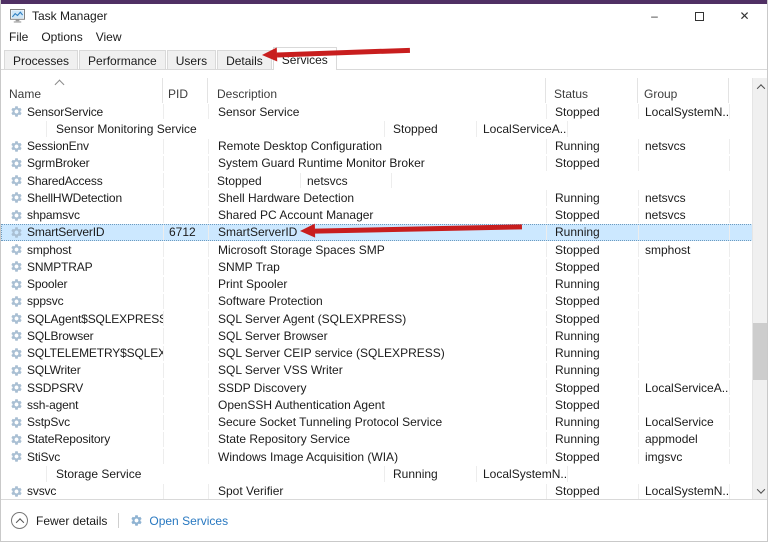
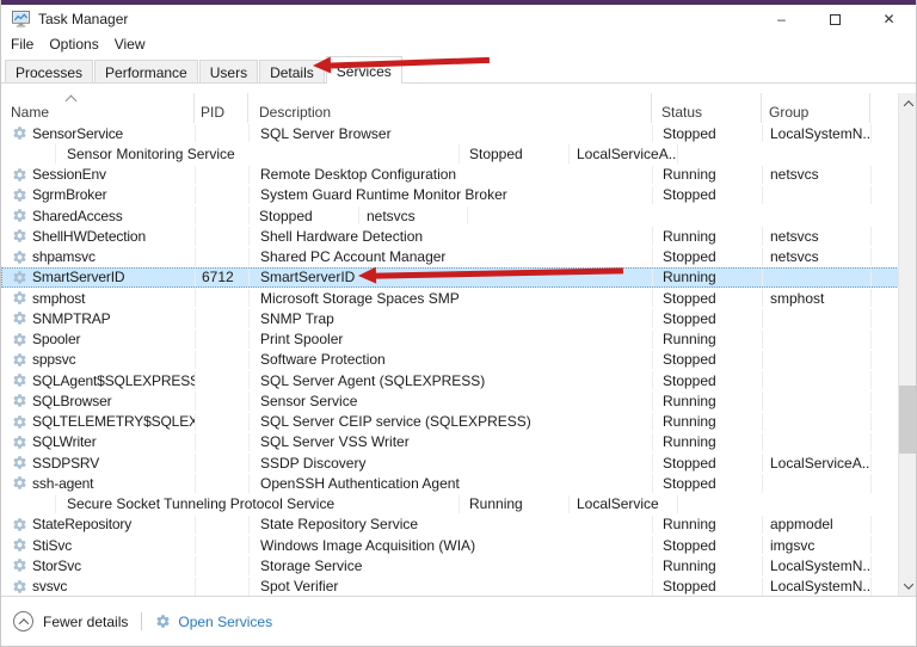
  Task Manager
  –
  ✕
  File
  Options
  View
  Processes
  Performance
  Users
  Details
  Services
  Name
  PID
  Description
  Status
  Group
  SensorService
- Sensor Service
+ SQL Server Browser
  Stopped
  LocalSystemN..
  Sensor Monitoring Service
  Stopped
  LocalServiceA..
  SessionEnv
  Remote Desktop Configuration
  Running
  netsvcs
  SgrmBroker
  System Guard Runtime Monitor Broker
  Stopped
  SharedAccess
  Stopped
  netsvcs
  ShellHWDetection
  Shell Hardware Detection
  Running
  netsvcs
  shpamsvc
  Shared PC Account Manager
  Stopped
  netsvcs
  SmartServerID
  6712
  SmartServerID
  Running
  smphost
  Microsoft Storage Spaces SMP
  Stopped
  smphost
  SNMPTRAP
  SNMP Trap
  Stopped
  Spooler
  Print Spooler
  Running
  sppsvc
  Software Protection
  Stopped
  SQLAgent$SQLEXPRESS
  SQL Server Agent (SQLEXPRESS)
  Stopped
  SQLBrowser
- SQL Server Browser
+ Sensor Service
  Running
  SQLTELEMETRY$SQLEX
  SQL Server CEIP service (SQLEXPRESS)
  Running
  SQLWriter
  SQL Server VSS Writer
  Running
  SSDPSRV
  SSDP Discovery
  Stopped
  LocalServiceA..
  ssh-agent
  OpenSSH Authentication Agent
  Stopped
- SstpSvc
  Secure Socket Tunneling Protocol Service
  Running
  LocalService
  StateRepository
  State Repository Service
  Running
  appmodel
  StiSvc
  Windows Image Acquisition (WIA)
  Stopped
  imgsvc
+ StorSvc
  Storage Service
  Running
  LocalSystemN..
  svsvc
  Spot Verifier
  Stopped
  LocalSystemN..
  Fewer details
  Open Services
